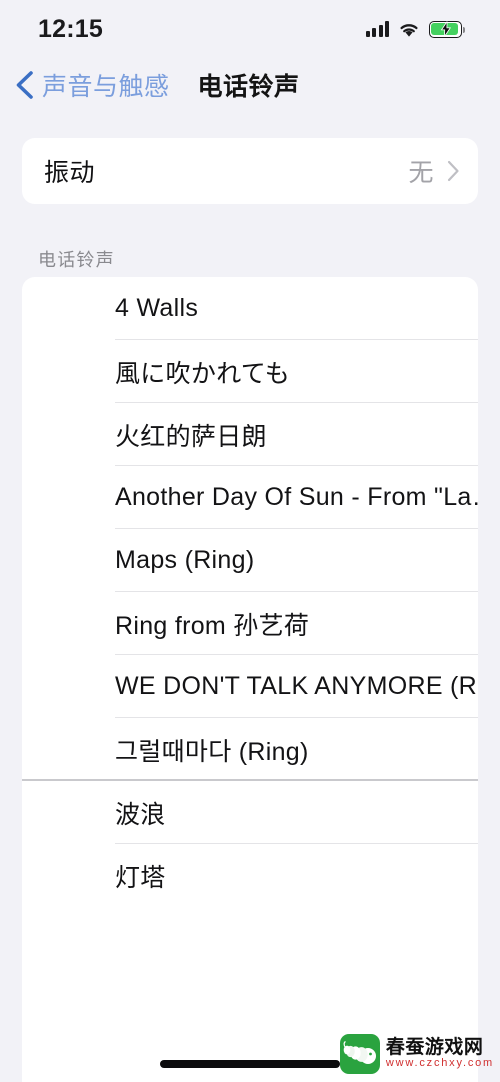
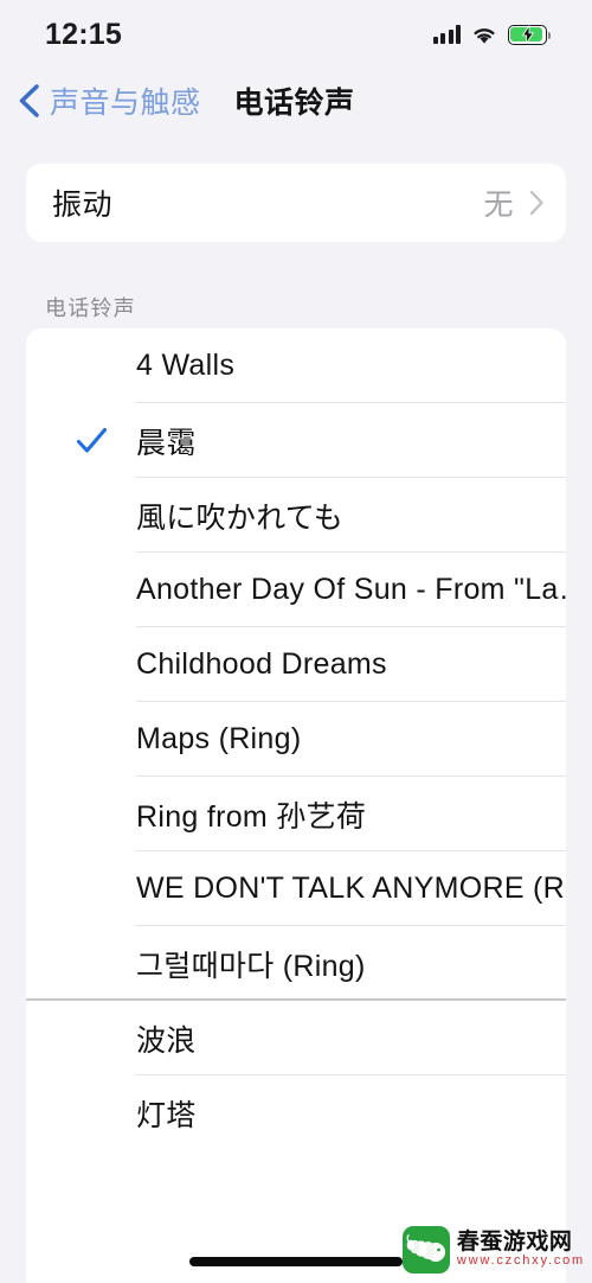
  12:15
  声音与触感
  电话铃声
  振动
  无
  电话铃声
  4 Walls
+ 晨霭
  風に吹かれても
- 火红的萨日朗
  Another Day Of Sun - From "La
+ Childhood Dreams
  Maps (Ring)
  Ring from 孙艺荷
  WE DON'T TALK ANYMORE (R
  그럴때마다 (Ring)
  波浪
  灯塔
  春蚕游戏网
  www.czchxy.com
